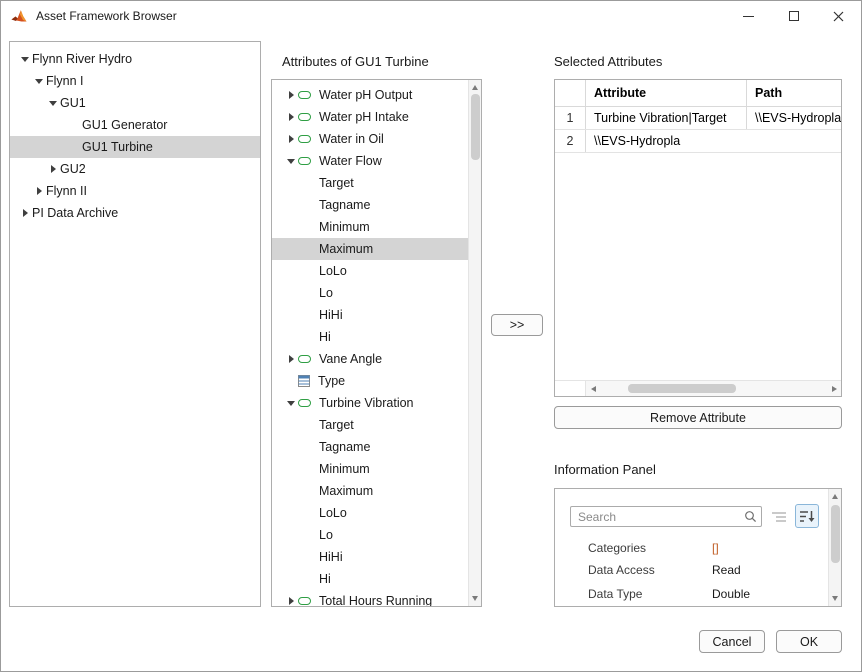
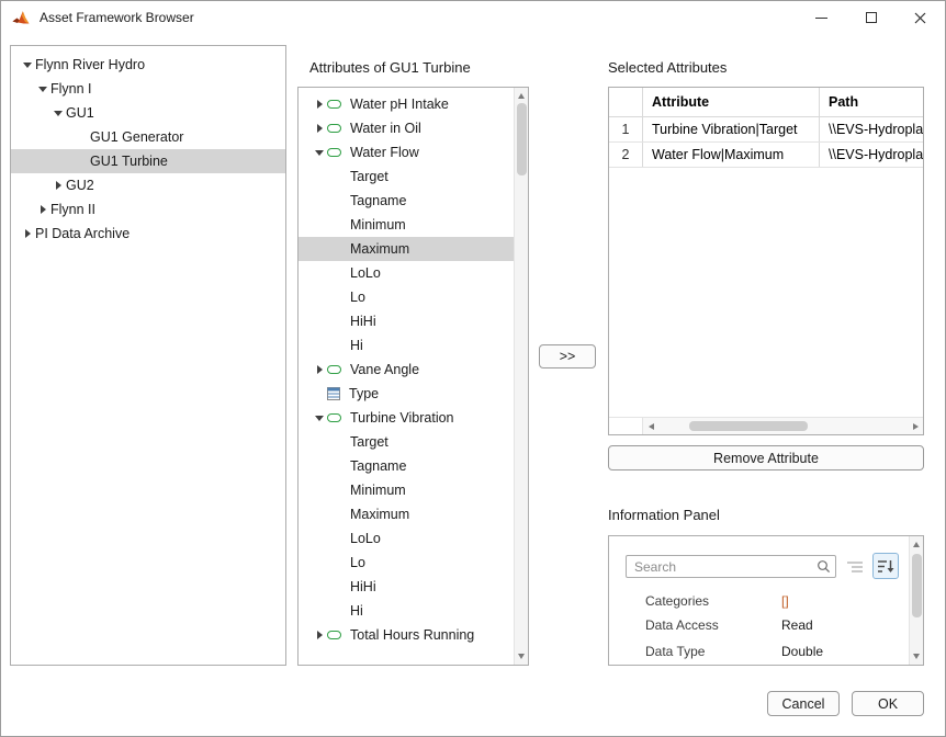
  Asset Framework Browser
  Flynn River Hydro
  Flynn I
  GU1
  GU1 Generator
  GU1 Turbine
  GU2
  Flynn II
  PI Data Archive
  Attributes of GU1 Turbine
- Water pH Output
  Water pH Intake
  Water in Oil
  Water Flow
  Target
  Tagname
  Minimum
  Maximum
  LoLo
  Lo
  HiHi
  Hi
  Vane Angle
  Type
  Turbine Vibration
  Target
  Tagname
  Minimum
  Maximum
  LoLo
  Lo
  HiHi
  Hi
  Total Hours Running
  >>
  Selected Attributes
  Attribute
  Path
  1
  Turbine Vibration|Target
  \\EVS-Hydropla
  2
+ Water Flow|Maximum
  \\EVS-Hydropla
  Remove Attribute
  Information Panel
  Search
  Categories
  []
  Data Access
  Read
  Data Type
  Double
  Cancel
  OK
